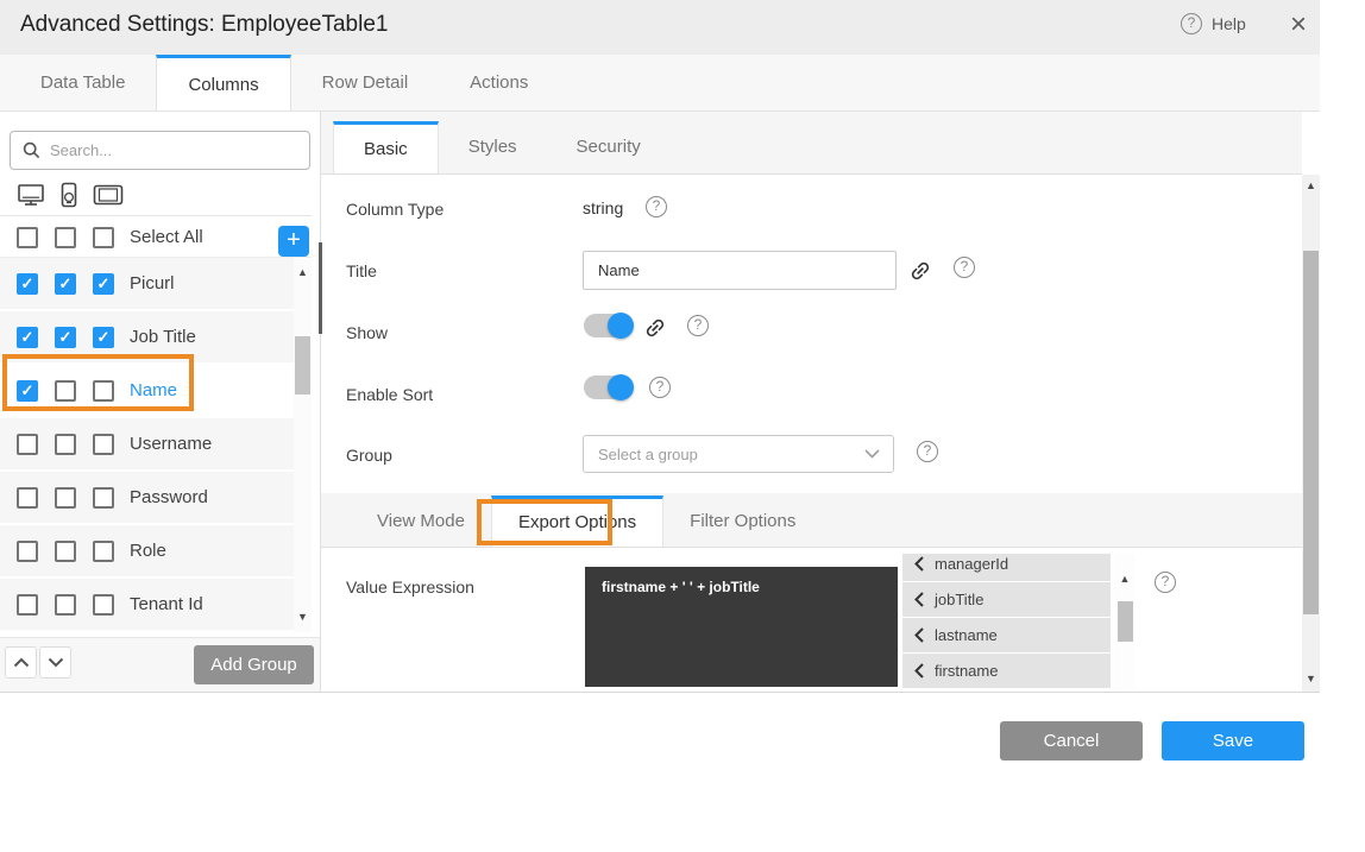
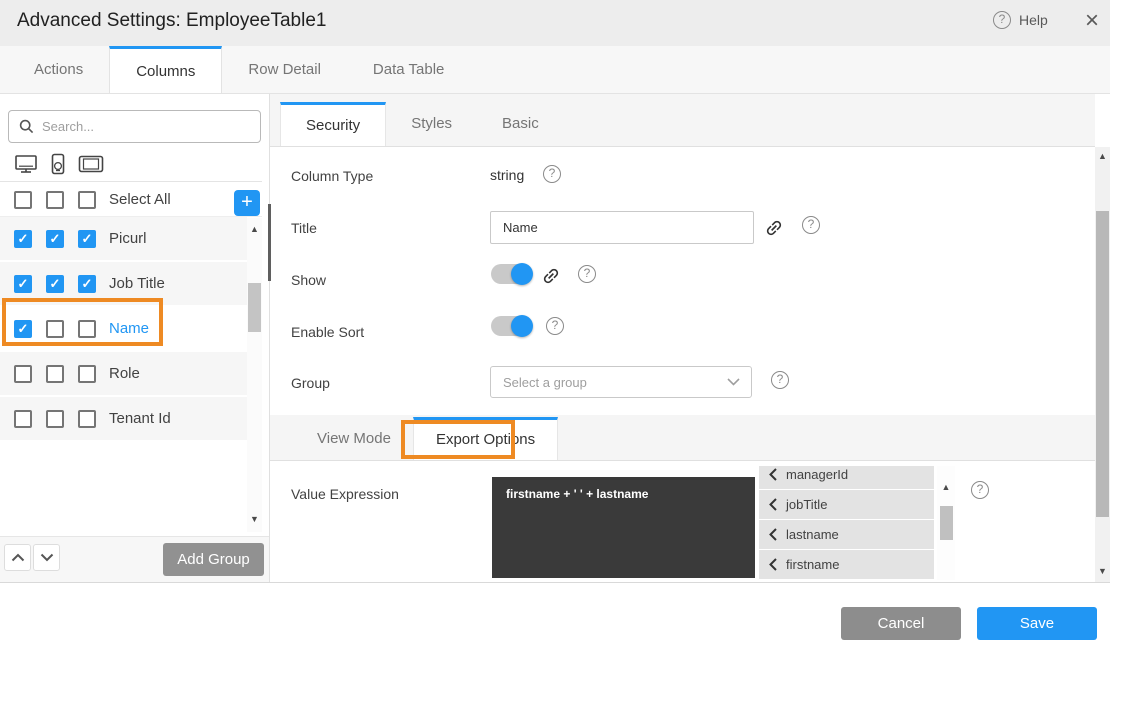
  Advanced Settings: EmployeeTable1
  ?
  Help
  ×
- Data Table
+ Actions
  Columns
  Row Detail
- Actions
+ Data Table
  Search...
  Select All
  +
  Picurl
  Job Title
  Name
- Username
- Password
  Role
  Tenant Id
  ▲
  ▼
  Add Group
- Basic
+ Security
  Styles
- Security
+ Basic
  Column Type
  string
  ?
  Title
  Name
  ?
  Show
  ?
  Enable Sort
  ?
  Group
  Select a group
  ?
  View Mode
  Export Options
- Filter Options
  Value Expression
- firstname + ' ' + jobTitle
+ firstname + ' ' + lastname
  managerId
  jobTitle
  lastname
  firstname
  ▲
  ?
  ▲
  ▼
  Cancel
  Save
